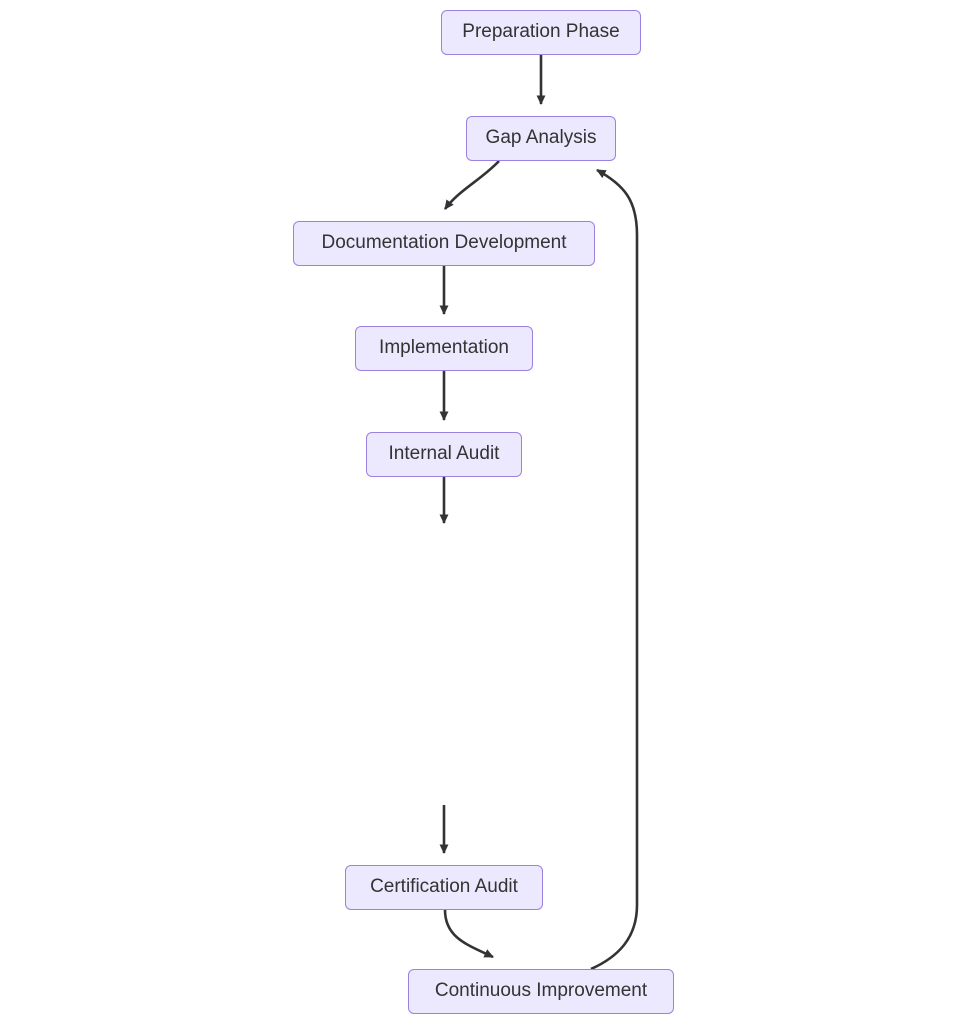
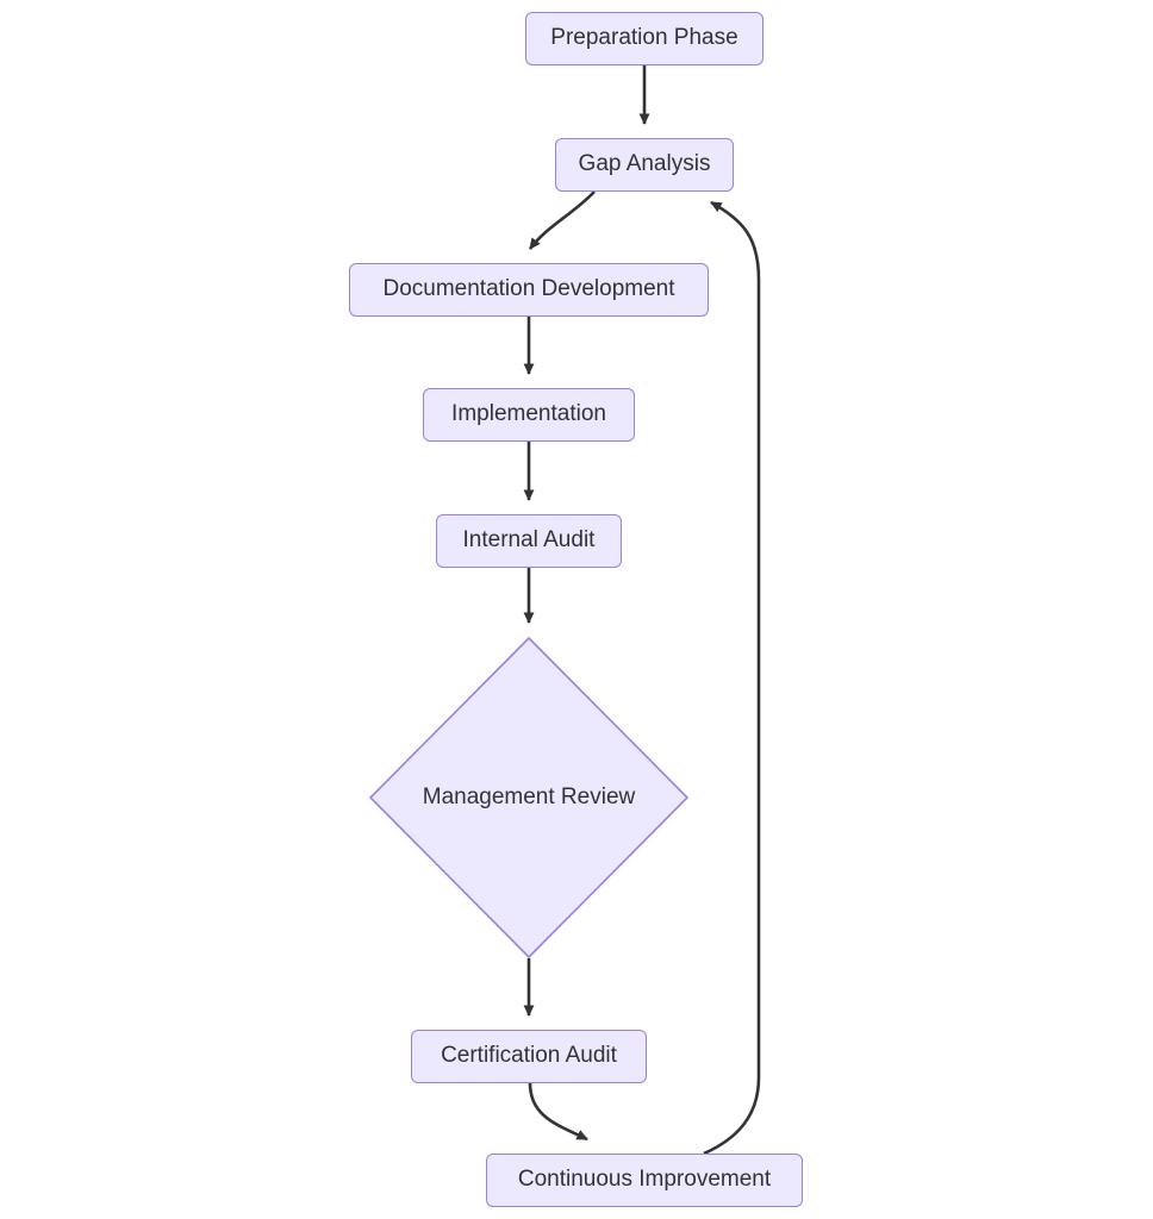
  Preparation Phase
  Gap Analysis
  Documentation Development
  Implementation
  Internal Audit
+ Management Review
  Certification Audit
  Continuous Improvement
